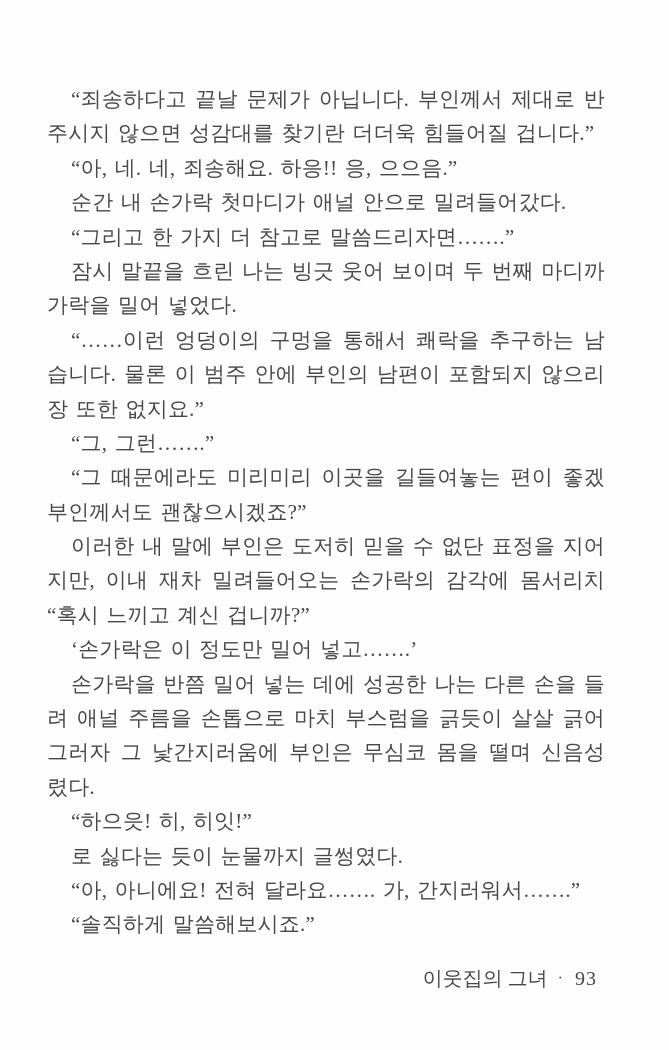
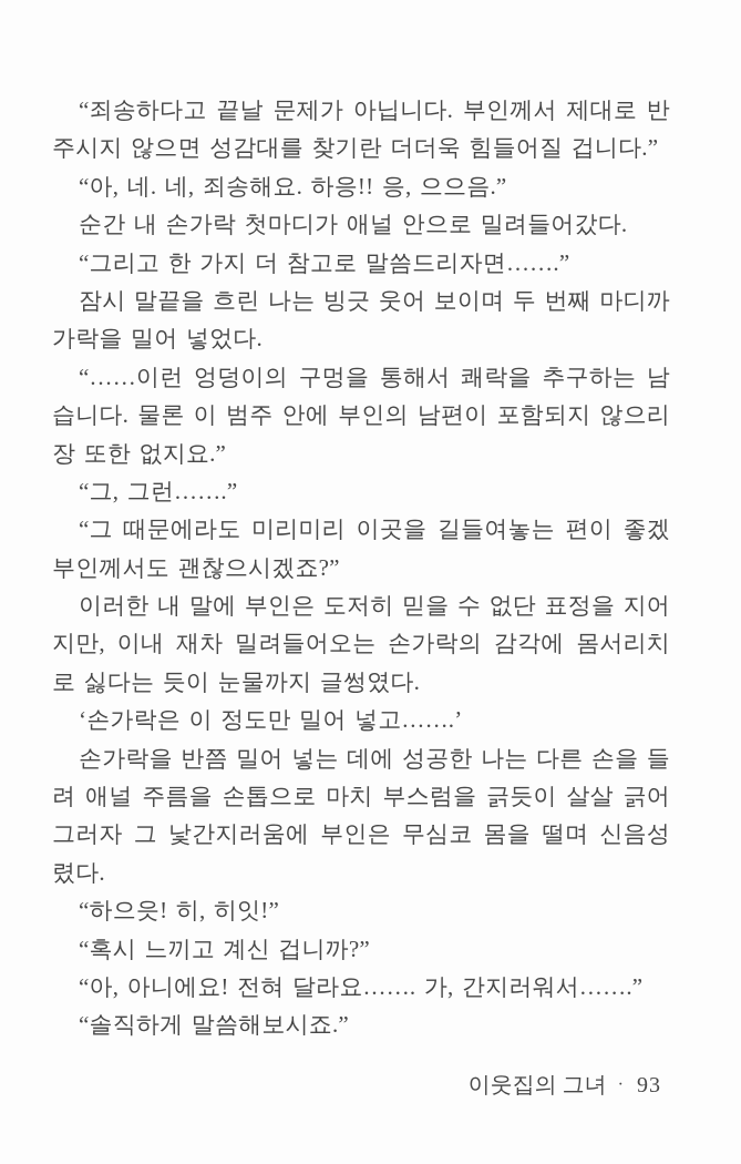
  “죄송하다고 끝날 문제가 아닙니다. 부인께서 제대로 반
  주시지 않으면 성감대를 찾기란 더더욱 힘들어질 겁니다.”
  “아, 네. 네, 죄송해요. 하응!! 응, 으으음.”
  순간 내 손가락 첫마디가 애널 안으로 밀려들어갔다.
  “그리고 한 가지 더 참고로 말씀드리자면…….”
  잠시 말끝을 흐린 나는 빙긋 웃어 보이며 두 번째 마디까
  가락을 밀어 넣었다.
  “……이런 엉덩이의 구멍을 통해서 쾌락을 추구하는 남
  습니다. 물론 이 범주 안에 부인의 남편이 포함되지 않으리
  장 또한 없지요.”
  “그, 그런…….”
  “그 때문에라도 미리미리 이곳을 길들여놓는 편이 좋겠
  부인께서도 괜찮으시겠죠?”
  이러한 내 말에 부인은 도저히 믿을 수 없단 표정을 지어
  지만, 이내 재차 밀려들어오는 손가락의 감각에 몸서리치
- “혹시 느끼고 계신 겁니까?”
+ 로 싫다는 듯이 눈물까지 글썽였다.
  ‘손가락은 이 정도만 밀어 넣고…….’
  손가락을 반쯤 밀어 넣는 데에 성공한 나는 다른 손을 들
  려 애널 주름을 손톱으로 마치 부스럼을 긁듯이 살살 긁어
  그러자 그 낯간지러움에 부인은 무심코 몸을 떨며 신음성
  렸다.
  “하으읏! 히, 히잇!”
- 로 싫다는 듯이 눈물까지 글썽였다.
+ “혹시 느끼고 계신 겁니까?”
  “아, 아니에요! 전혀 달라요……. 가, 간지러워서…….”
  “솔직하게 말씀해보시죠.”
  이웃집의 그녀 · 93
